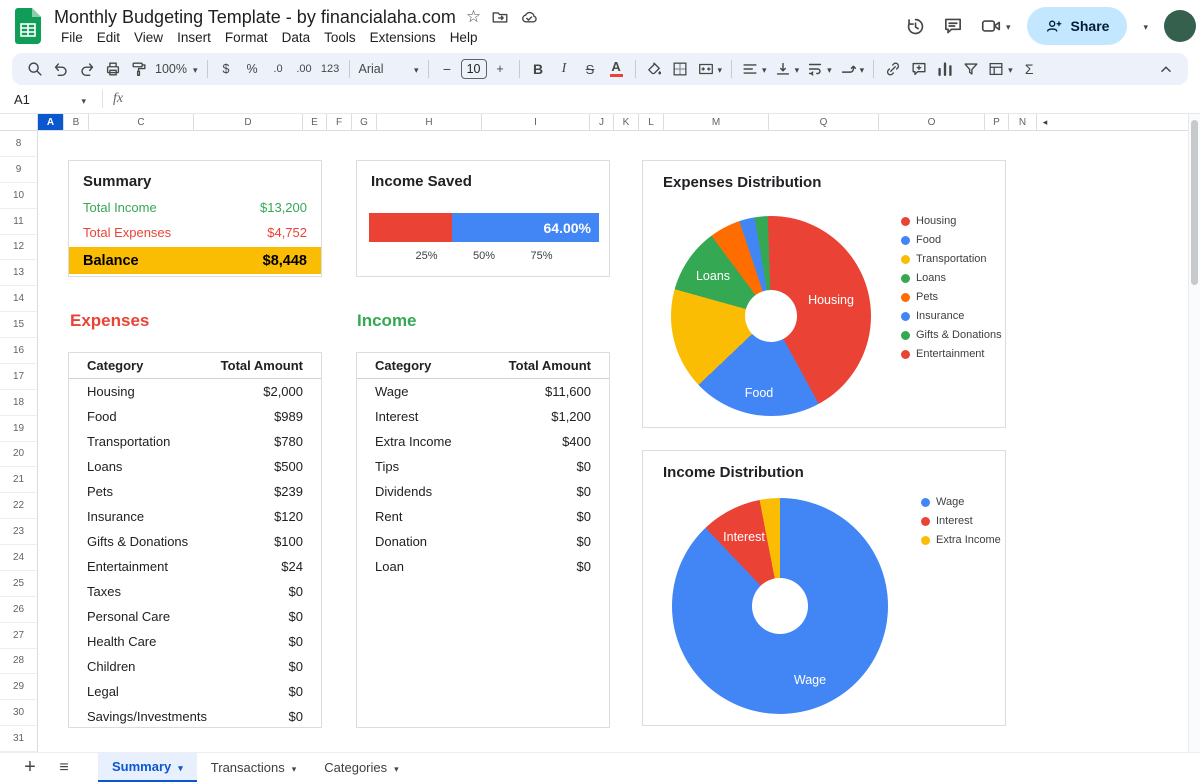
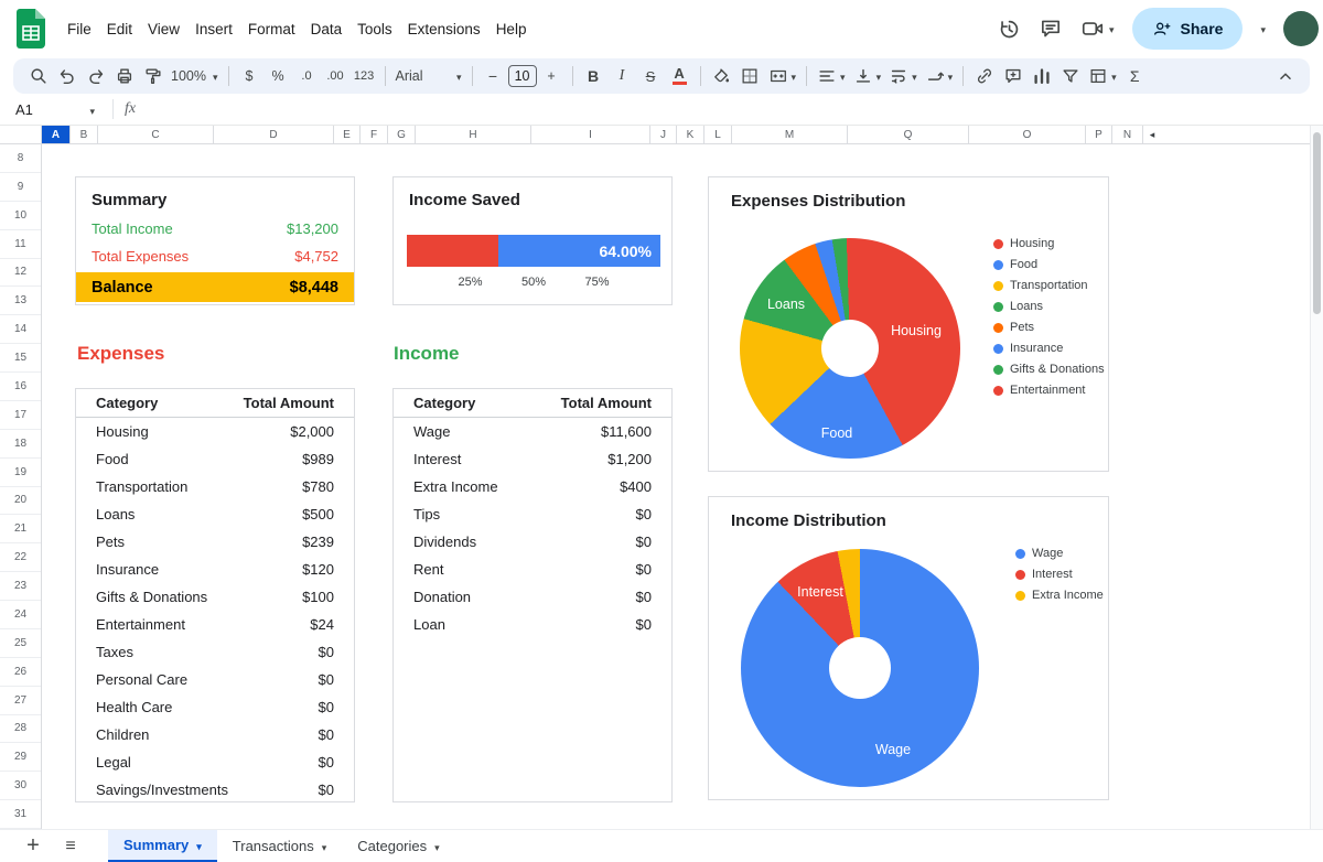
- Monthly Budgeting Template - by financialaha.com
  File
  Edit
  View
  Insert
  Format
  Data
  Tools
  Extensions
  Help
  Share
  100%
  $
  %
  .0
  .00
  123
  Arial
  10
  +
  B
  I
  S
  A
  A1
  fx
  A
  B
  C
  D
  E
  F
  G
  H
  I
  J
  K
  L
  M
  Q
  O
  P
  N
  Summary
  Total Income
  $13,200
  Total Expenses
  $4,752
  Balance
  $8,448
  Income Saved
  64.00%
  25%
  50%
  75%
  Expenses Distribution
  Housing
  Food
  Loans
  Housing
  Food
  Transportation
  Loans
  Pets
  Insurance
  Gifts & Donations
  Entertainment
  Expenses
  Income
  Category
  Total Amount
  Housing
  $2,000
  Food
  $989
  Transportation
  $780
  Loans
  $500
  Pets
  $239
  Insurance
  $120
  Gifts & Donations
  $100
  Entertainment
  $24
  Taxes
  $0
  Personal Care
  $0
  Health Care
  $0
  Children
  $0
  Legal
  $0
  Savings/Investments
  $0
  Category
  Total Amount
  Wage
  $11,600
  Interest
  $1,200
  Extra Income
  $400
  Tips
  $0
  Dividends
  $0
  Rent
  $0
  Donation
  $0
  Loan
  $0
  Income Distribution
  Wage
  Interest
  Wage
  Interest
  Extra Income
  8
  9
  10
  11
  12
  13
  14
  15
  16
  17
  18
  19
  20
  21
  22
  23
  24
  25
  26
  27
  28
  29
  30
  31
  Summary
  Transactions
  Categories
